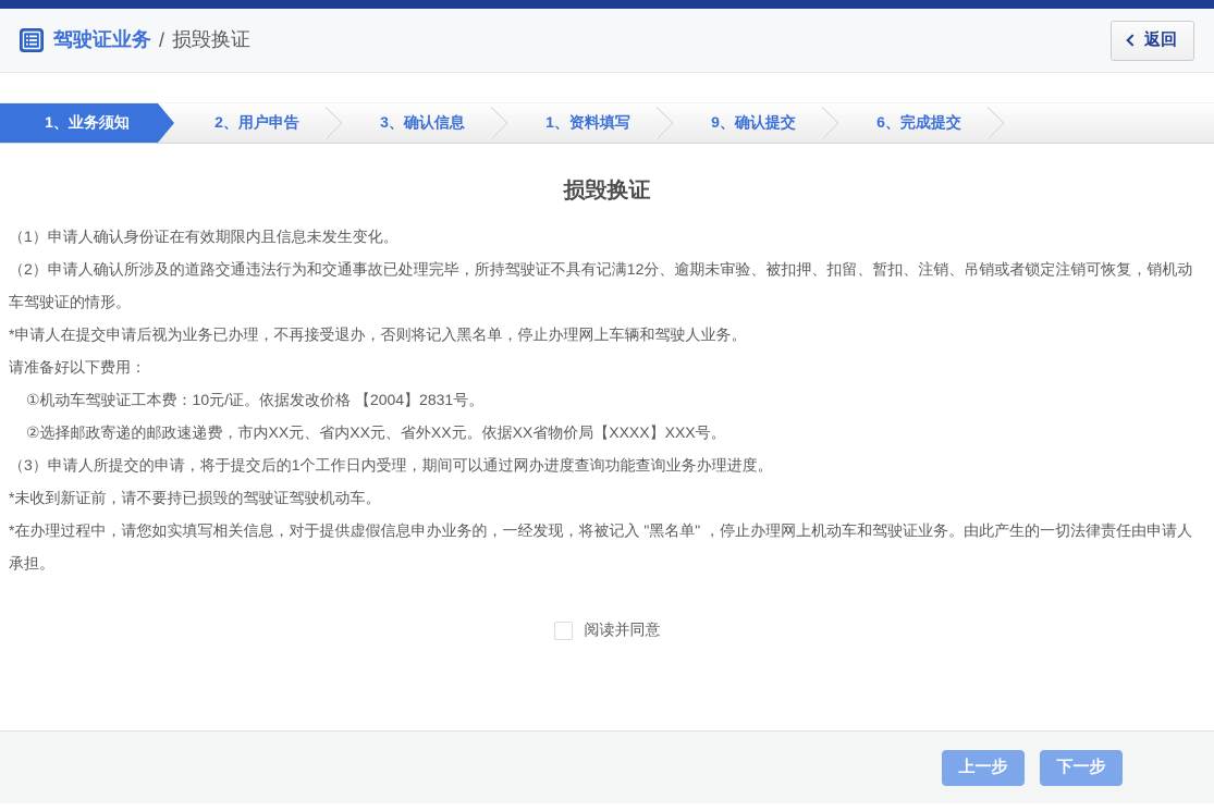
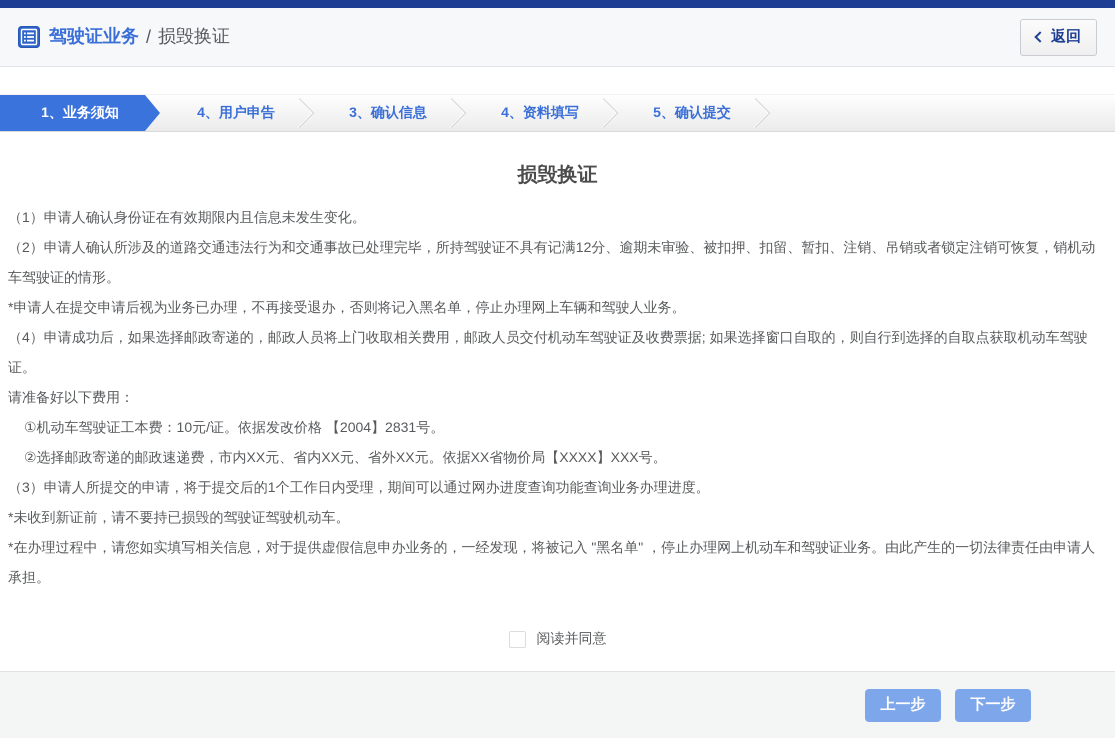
  驾驶证业务
  /
  损毁换证
  返回
  1、业务须知
- 2、用户申告
+ 4、用户申告
  3、确认信息
- 1、资料填写
+ 4、资料填写
- 9、确认提交
+ 5、确认提交
- 6、完成提交
  损毁换证
  （1）申请人确认身份证在有效期限内且信息未发生变化。
  （2）申请人确认所涉及的道路交通违法行为和交通事故已处理完毕，所持驾驶证不具有记满12分、逾期未审验、被扣押、扣留、暂扣、注销、吊销或者锁定注销可恢复，销机动车驾驶证的情形。
  *申请人在提交申请后视为业务已办理，不再接受退办，否则将记入黑名单，停止办理网上车辆和驾驶人业务。
+ （4）申请成功后，如果选择邮政寄递的，邮政人员将上门收取相关费用，邮政人员交付机动车驾驶证及收费票据; 如果选择窗口自取的，则自行到选择的自取点获取机动车驾驶证。
  请准备好以下费用：
  ①机动车驾驶证工本费：10元/证。依据发改价格 【2004】2831号。
  ②选择邮政寄递的邮政速递费，市内XX元、省内XX元、省外XX元。依据XX省物价局【XXXX】XXX号。
  （3）申请人所提交的申请，将于提交后的1个工作日内受理，期间可以通过网办进度查询功能查询业务办理进度。
  *未收到新证前，请不要持已损毁的驾驶证驾驶机动车。
  *在办理过程中，请您如实填写相关信息，对于提供虚假信息申办业务的，一经发现，将被记入 "黑名单" ，停止办理网上机动车和驾驶证业务。由此产生的一切法律责任由申请人承担。
  阅读并同意
  上一步
  下一步
